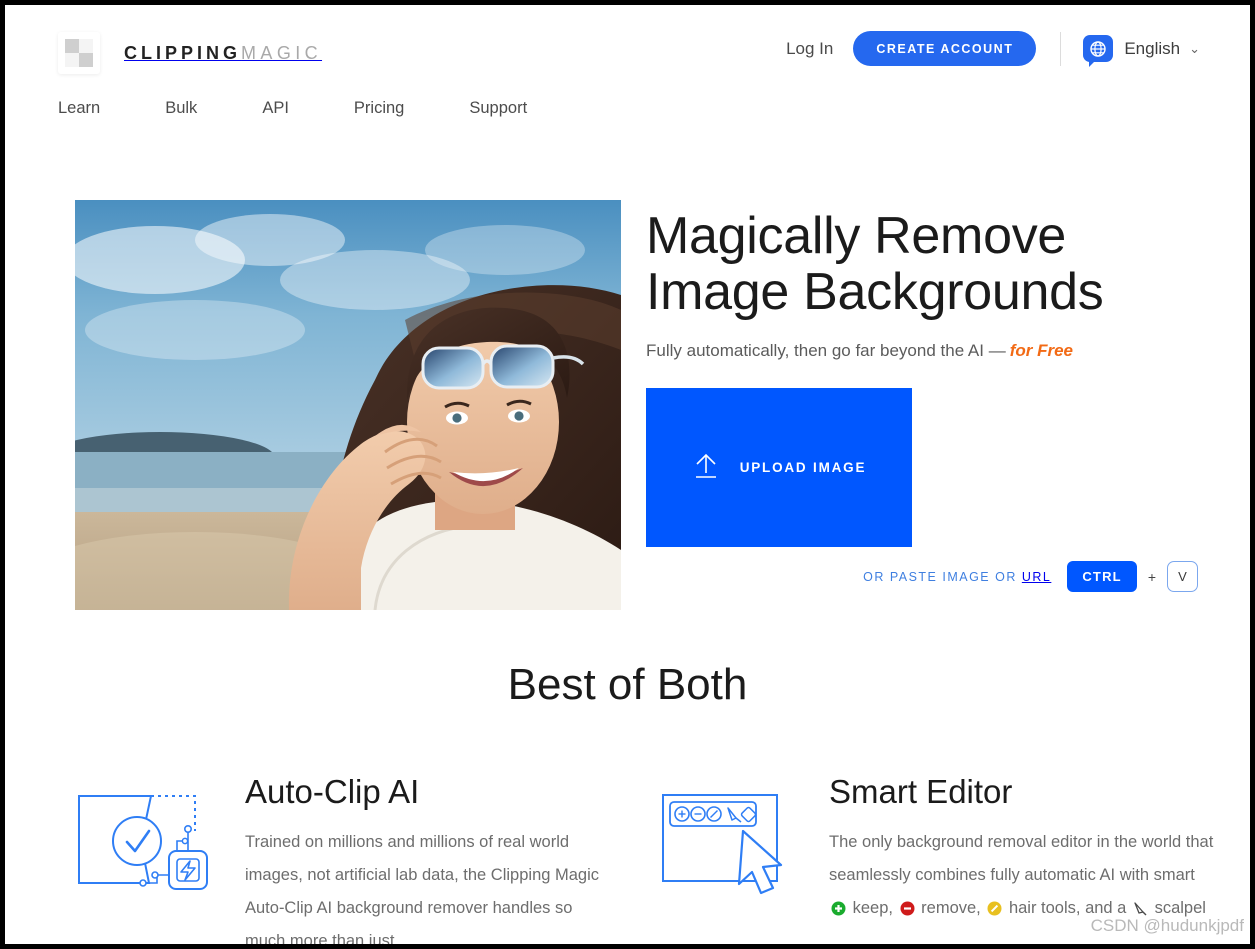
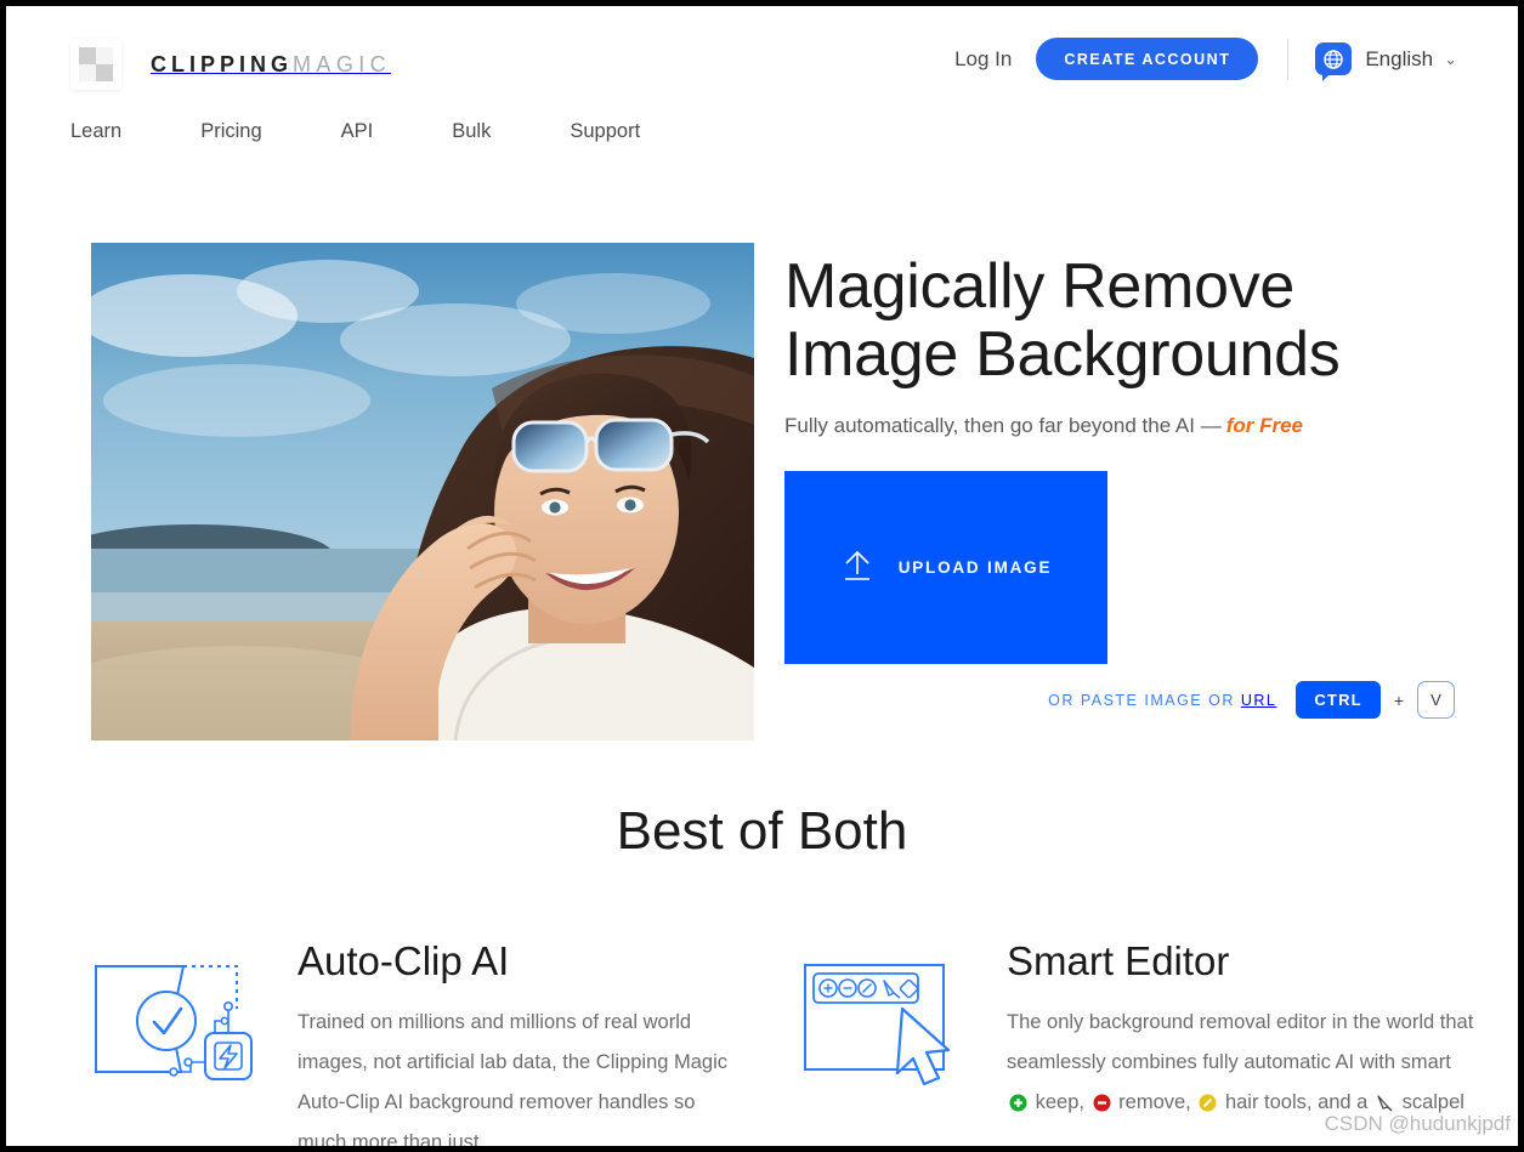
  CLIPPINGMAGIC
  Log In
  CREATE ACCOUNT
  English
  ⌄
  Learn
- Bulk
+ Pricing
  API
- Pricing
+ Bulk
  Support
  Magically Remove
  Image Backgrounds
  Fully automatically, then go far beyond the AI — for Free
  UPLOAD IMAGE
  OR PASTE IMAGE OR URL
  CTRL
  +
  V
  Best of Both
  Auto-Clip AI
  Trained on millions and millions of real world images, not artificial lab data, the Clipping Magic Auto-Clip AI background remover handles so much more than just
  Smart Editor
  The only background removal editor in the world that seamlessly combines fully automatic AI with smart keep, remove, hair tools, and a scalpel
  CSDN @hudunkjpdf
